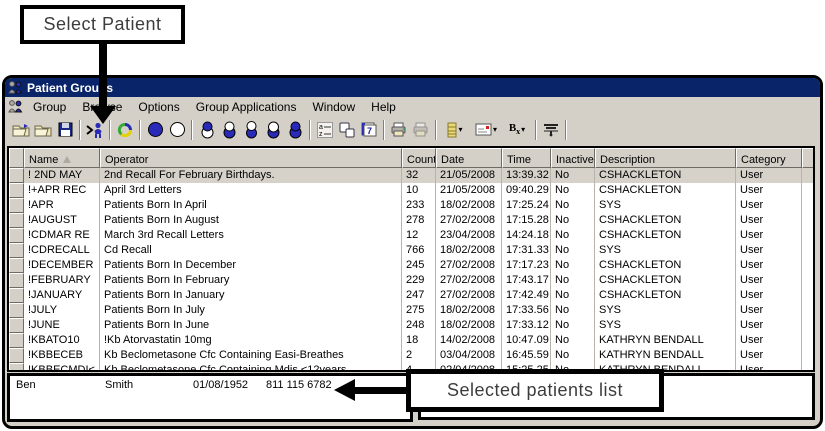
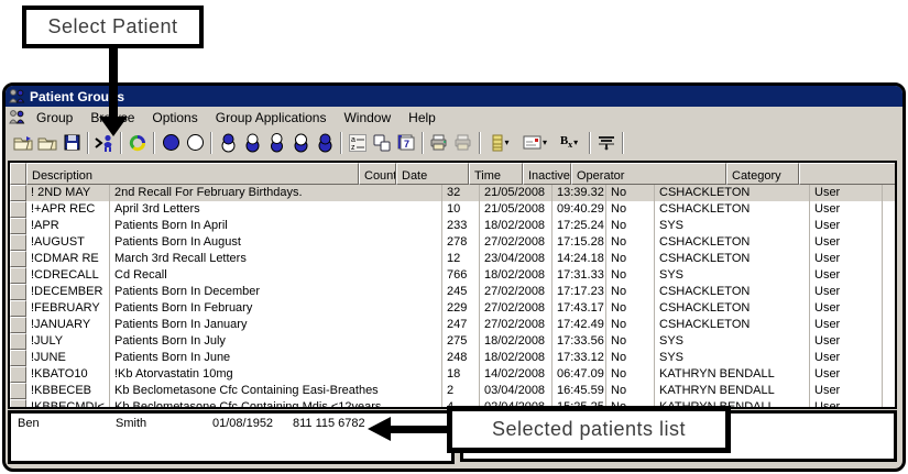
  Select Patient
  Selected patients list
  Patient Grous
  Group
  Brose
  Options
  Group Applications
  Window
  Help
  7
  ▾
  ▾
  Bx
  ▾
- Name
- Operator
+ Description
  Count
  Date
  Time
  Inactive
- Description
+ Operator
  Category
  ! 2ND MAY
  2nd Recall For February Birthdays.
  32
  21/05/2008
  13:39.32
  No
  CSHACKLETON
  User
  !+APR REC
  April 3rd Letters
  10
  21/05/2008
  09:40.29
  No
  CSHACKLETON
  User
  !APR
  Patients Born In April
  233
  18/02/2008
  17:25.24
  No
  SYS
  User
  !AUGUST
  Patients Born In August
  278
  27/02/2008
  17:15.28
  No
  CSHACKLETON
  User
  !CDMAR RE
  March 3rd Recall Letters
  12
  23/04/2008
  14:24.18
  No
  CSHACKLETON
  User
  !CDRECALL
  Cd Recall
  766
  18/02/2008
  17:31.33
  No
  SYS
  User
  !DECEMBER
  Patients Born In December
  245
  27/02/2008
  17:17.23
  No
  CSHACKLETON
  User
  !FEBRUARY
  Patients Born In February
  229
  27/02/2008
  17:43.17
  No
  CSHACKLETON
  User
  !JANUARY
  Patients Born In January
  247
  27/02/2008
  17:42.49
  No
  CSHACKLETON
  User
  !JULY
  Patients Born In July
  275
  18/02/2008
  17:33.56
  No
  SYS
  User
  !JUNE
  Patients Born In June
  248
  18/02/2008
  17:33.12
  No
  SYS
  User
  !KBATO10
  !Kb Atorvastatin 10mg
  18
  14/02/2008
- 10:47.09
+ 06:47.09
  No
  KATHRYN BENDALL
  User
  !KBBECEB
  Kb Beclometasone Cfc Containing Easi-Breathes
  2
  03/04/2008
  16:45.59
  No
  KATHRYN BENDALL
  User
  Ben
  Smith
  01/08/1952
  811 115 6782
